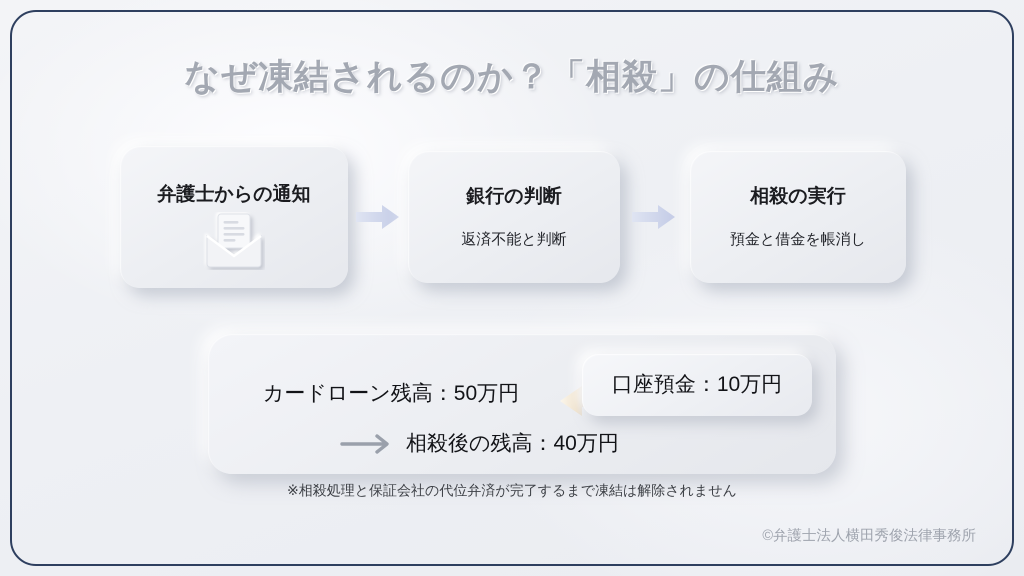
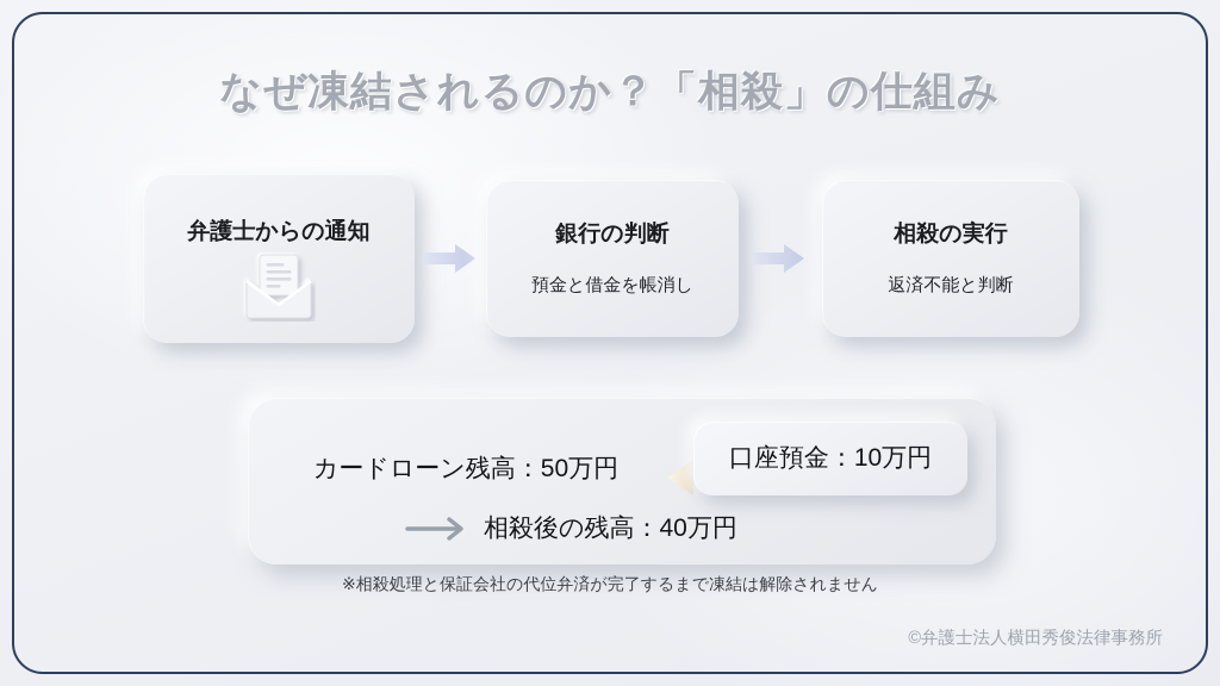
  なぜ凍結されるのか？「相殺」の仕組み
  弁護士からの通知
  銀行の判断
- 返済不能と判断
+ 預金と借金を帳消し
  相殺の実行
- 預金と借金を帳消し
+ 返済不能と判断
  カードローン残高：50万円
  口座預金：10万円
  相殺後の残高：40万円
  ※相殺処理と保証会社の代位弁済が完了するまで凍結は解除されません
  ©弁護士法人横田秀俊法律事務所
